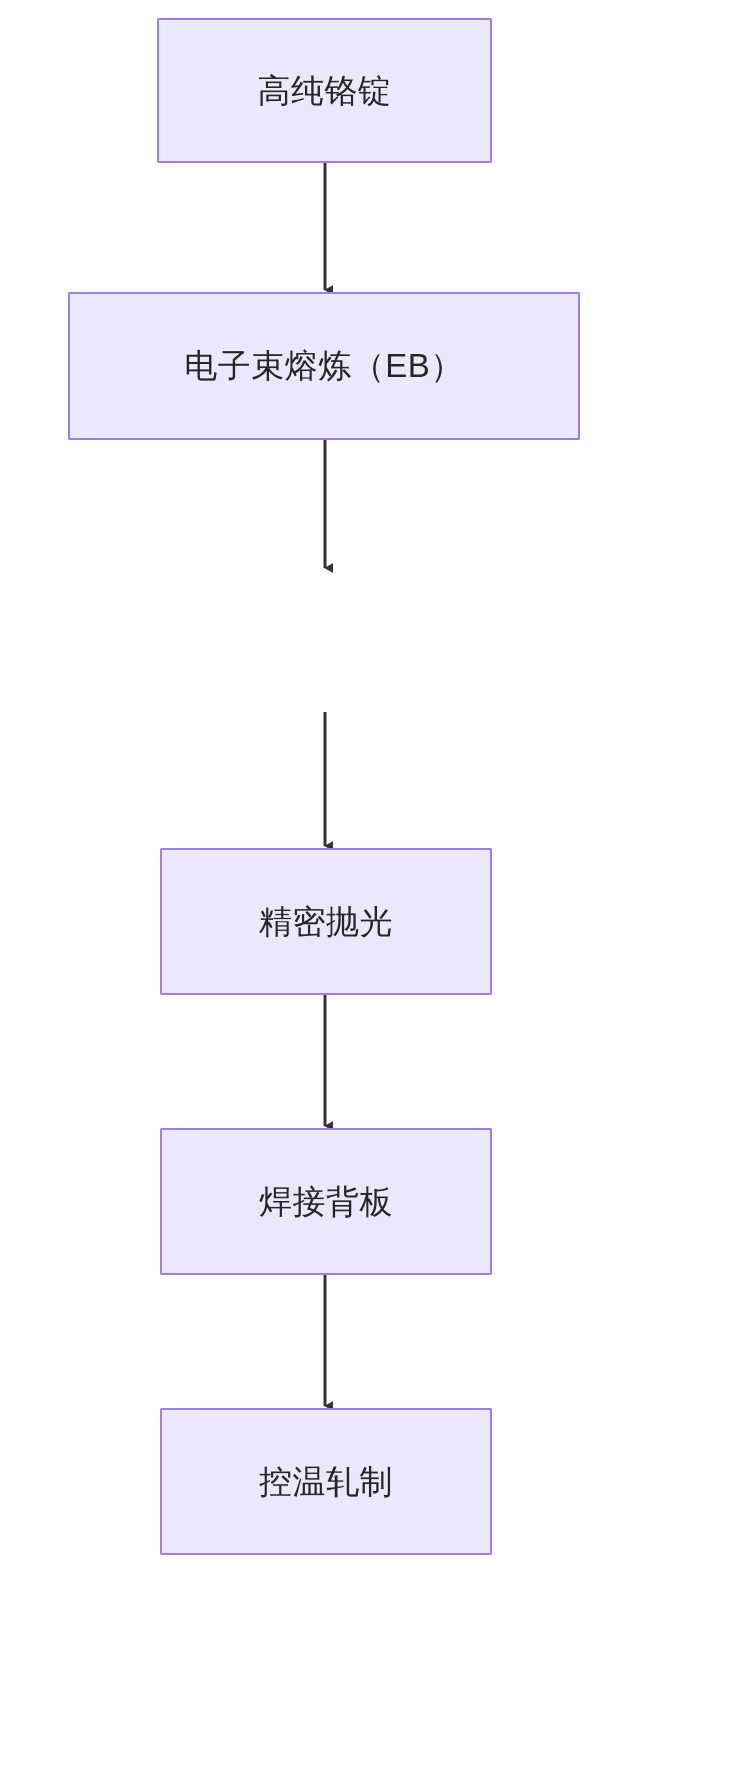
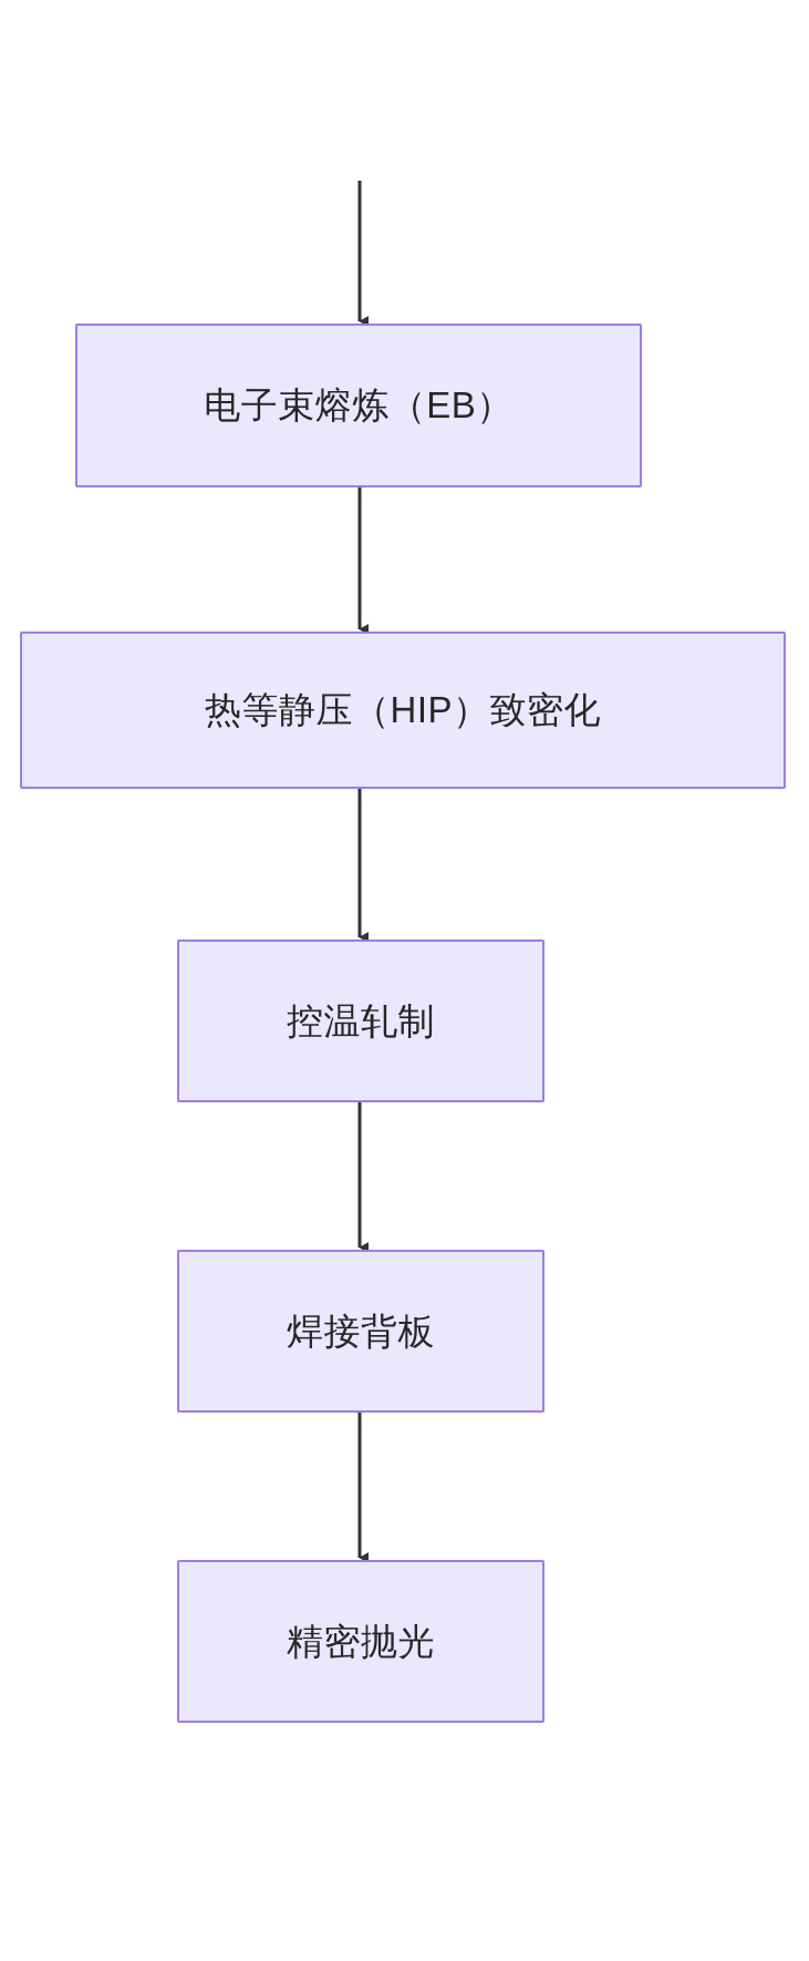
- 高纯铬锭
  电子束熔炼（EB）
+ 热等静压（HIP）致密化
- 精密抛光
+ 控温轧制
  焊接背板
- 控温轧制
+ 精密抛光
